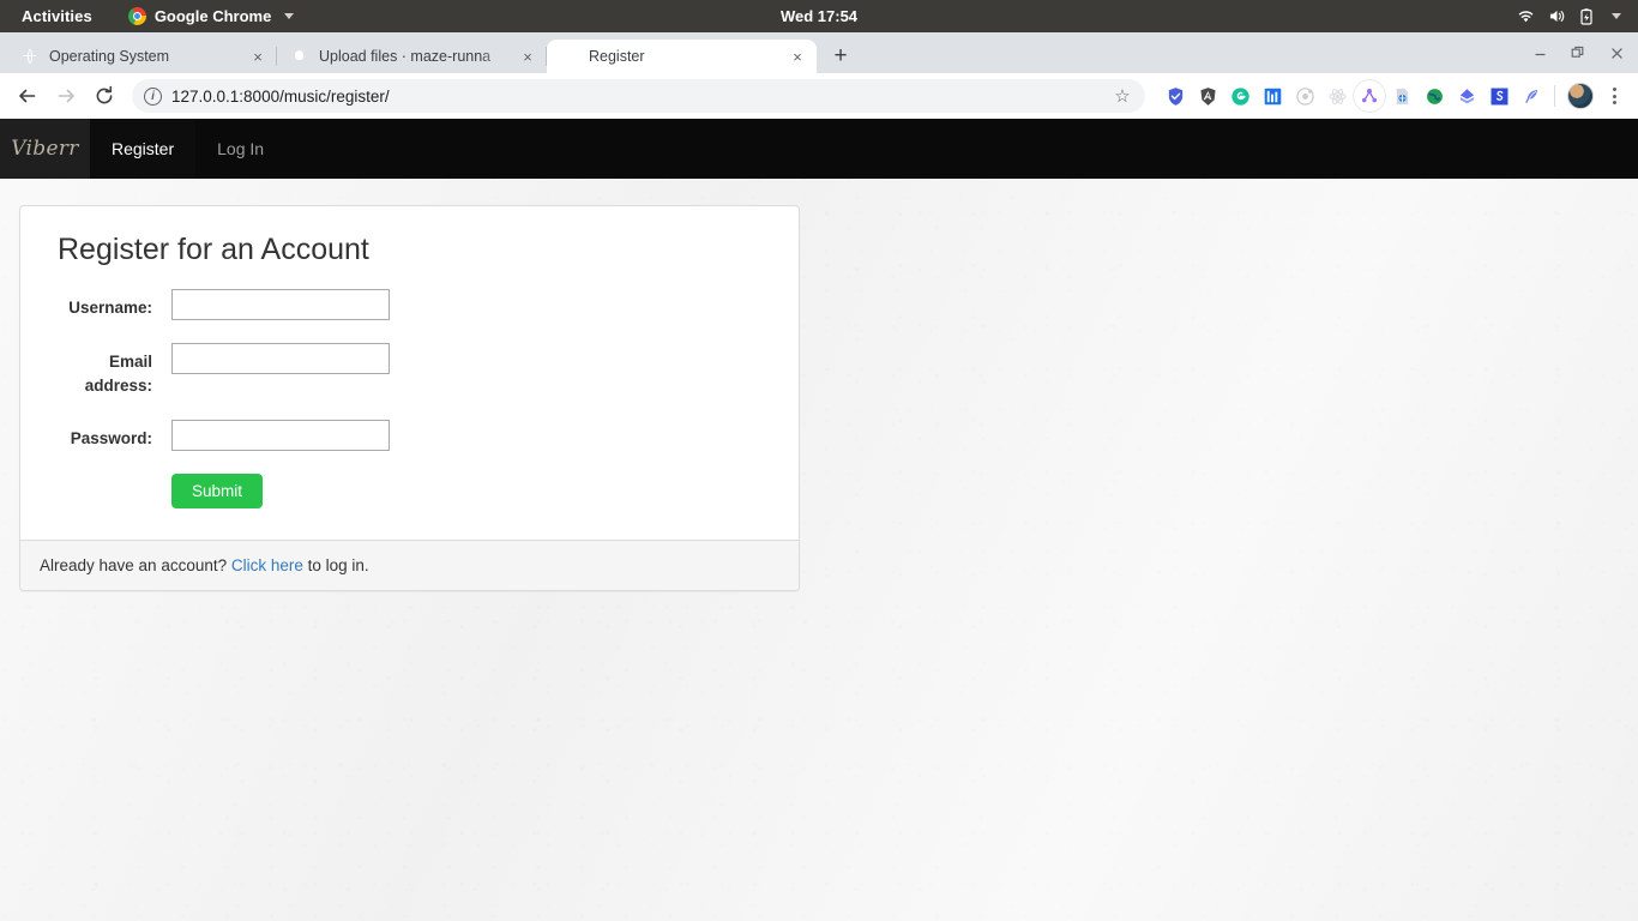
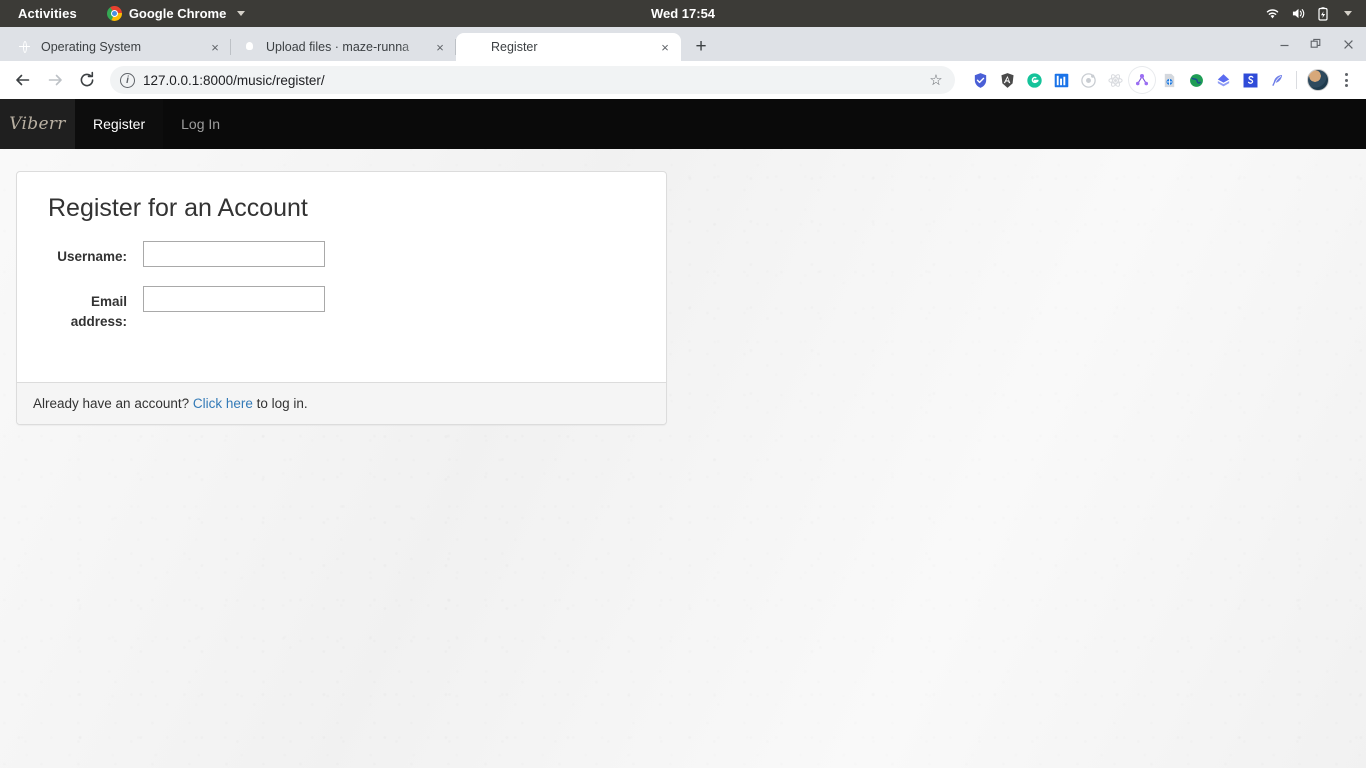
  Activities
  Google Chrome
  Wed 17:54
  Operating System
  ×
  Upload files · maze-runna
  ×
  Register
  ×
  +
  i
  127.0.0.1:8000/music/register/
  ☆
  Viberr
  Register
  Log In
  Register for an Account
  Username:
  Email address:
- Password:
- Submit
  Already have an account? Click here to log in.
